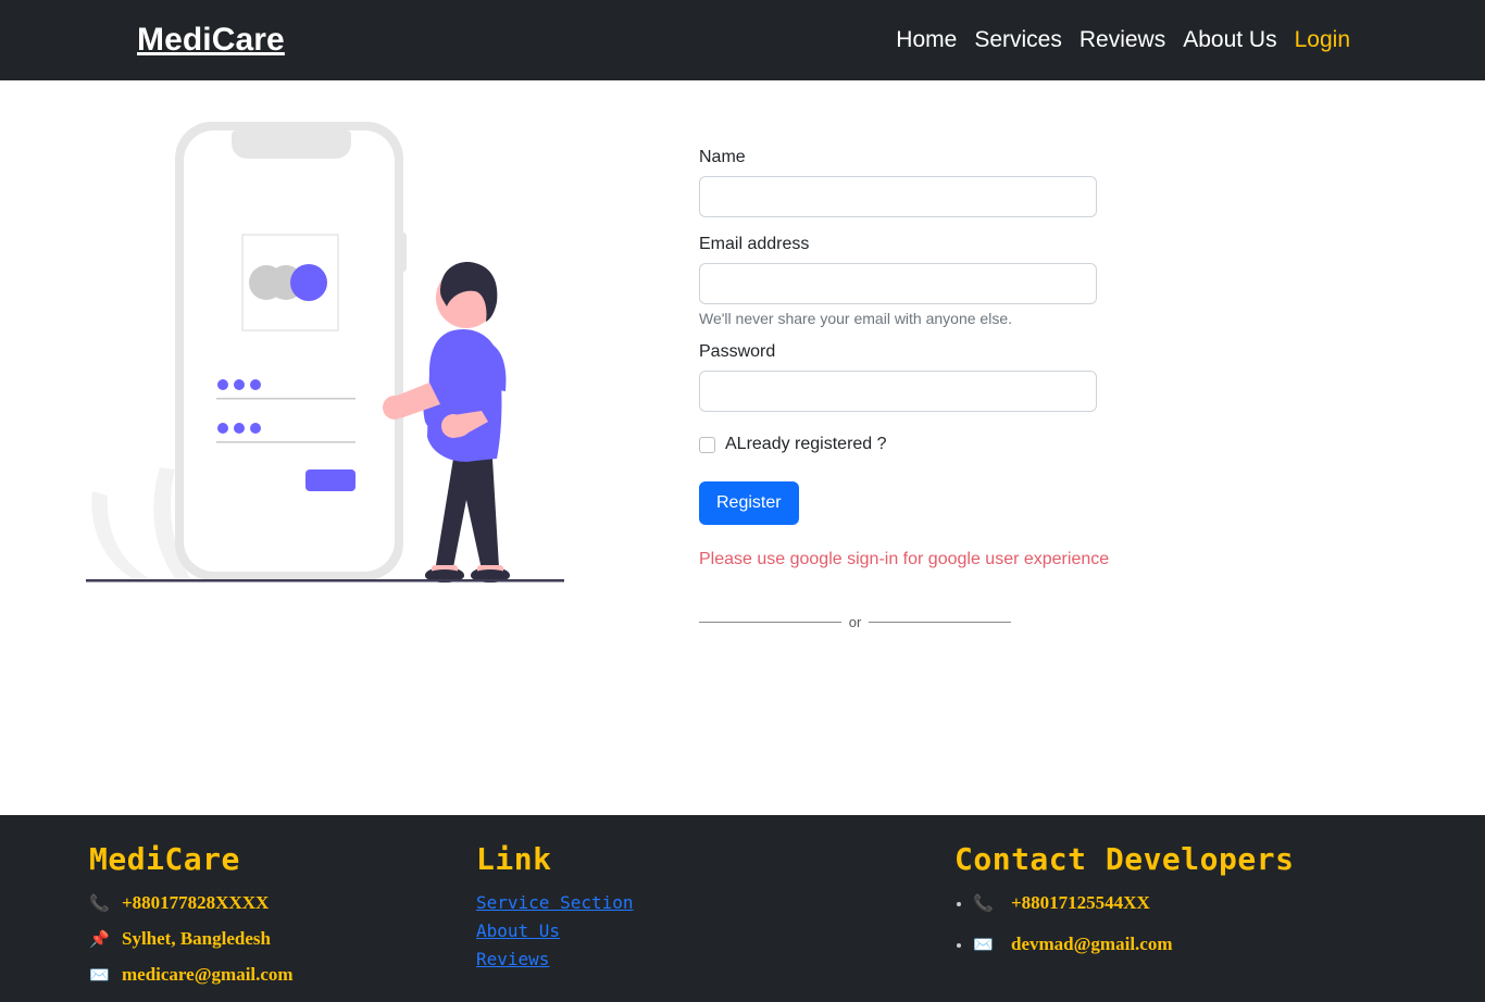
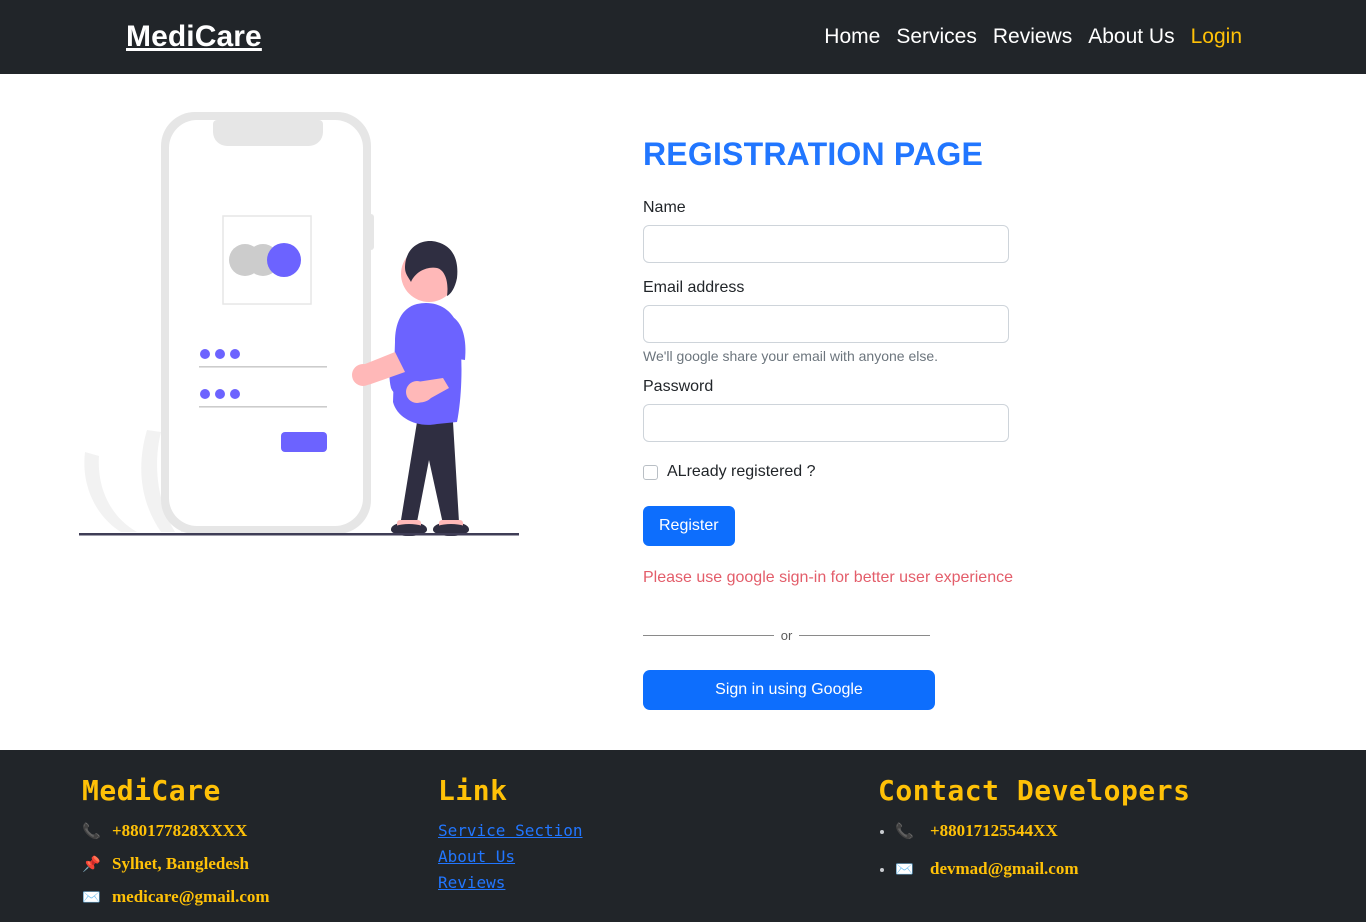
  MediCare
  Home
  Services
  Reviews
  About Us
  Login
+ REGISTRATION PAGE
  Name
  Email address
- We'll never share your email with anyone else.
+ We'll google share your email with anyone else.
  Password
  ALready registered ?
  Register
- Please use google sign-in for google user experience
+ Please use google sign-in for better user experience
  or
+ Sign in using Google
  MediCare
  📞
  +880177828XXXX
  📌
  Sylhet, Bangledesh
  ✉️
  medicare@gmail.com
  Link
  Service Section
  About Us
  Reviews
  Contact Developers
  📞
  +88017125544XX
  ✉️
  devmad@gmail.com
